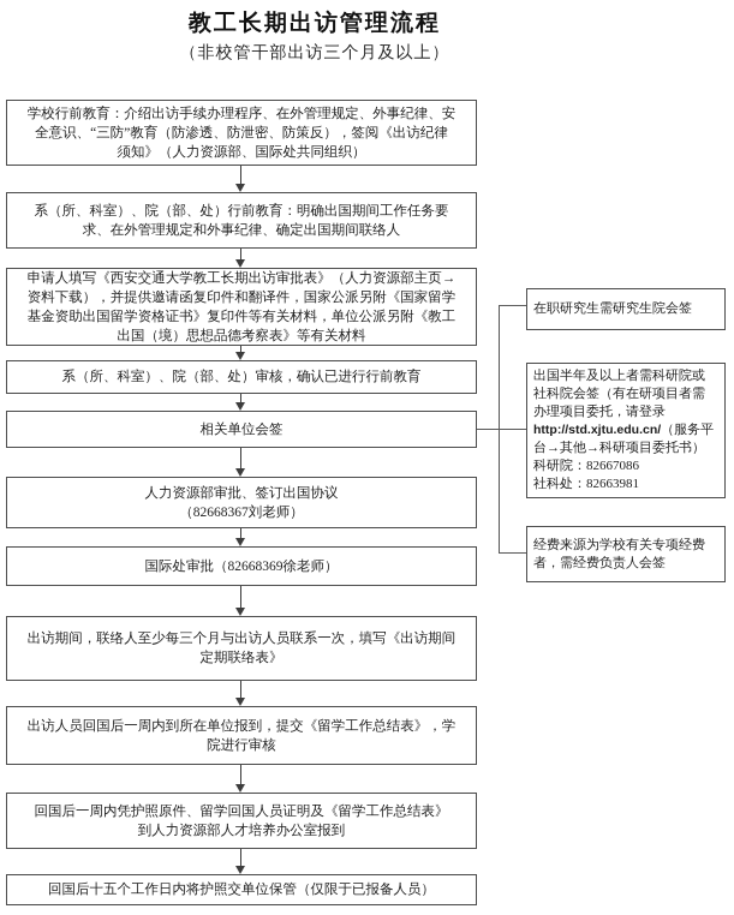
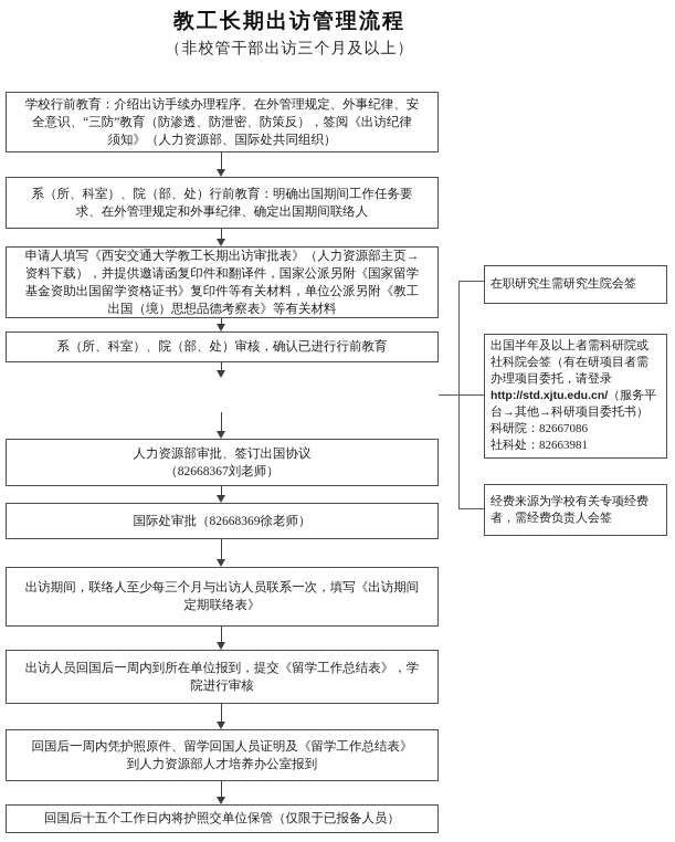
  教工长期出访管理流程
  （非校管干部出访三个月及以上）
  学校行前教育：介绍出访手续办理程序、在外管理规定、外事纪律、安
  全意识、“三防”教育（防渗透、防泄密、防策反），签阅《出访纪律
  须知》（人力资源部、国际处共同组织）
  系（所、科室）、院（部、处）行前教育：明确出国期间工作任务要
  求、在外管理规定和外事纪律、确定出国期间联络人
  申请人填写《西安交通大学教工长期出访审批表》（人力资源部主页→
  资料下载），并提供邀请函复印件和翻译件，国家公派另附《国家留学
  基金资助出国留学资格证书》复印件等有关材料，单位公派另附《教工
  出国（境）思想品德考察表》等有关材料
  系（所、科室）、院（部、处）审核，确认已进行行前教育
- 相关单位会签
  人力资源部审批、签订出国协议
  （82668367刘老师）
  国际处审批（82668369徐老师）
  出访期间，联络人至少每三个月与出访人员联系一次，填写《出访期间
  定期联络表》
  出访人员回国后一周内到所在单位报到，提交《留学工作总结表》，学
  院进行审核
  回国后一周内凭护照原件、留学回国人员证明及《留学工作总结表》
  到人力资源部人才培养办公室报到
  回国后十五个工作日内将护照交单位保管（仅限于已报备人员）
  在职研究生需研究生院会签
  出国半年及以上者需科研院或
  社科院会签（有在研项目者需
  办理项目委托，请登录
  http://std.xjtu.edu.cn/（服务平
  台→其他→科研项目委托书）
  科研院：82667086
  社科处：82663981
  经费来源为学校有关专项经费
  者，需经费负责人会签
